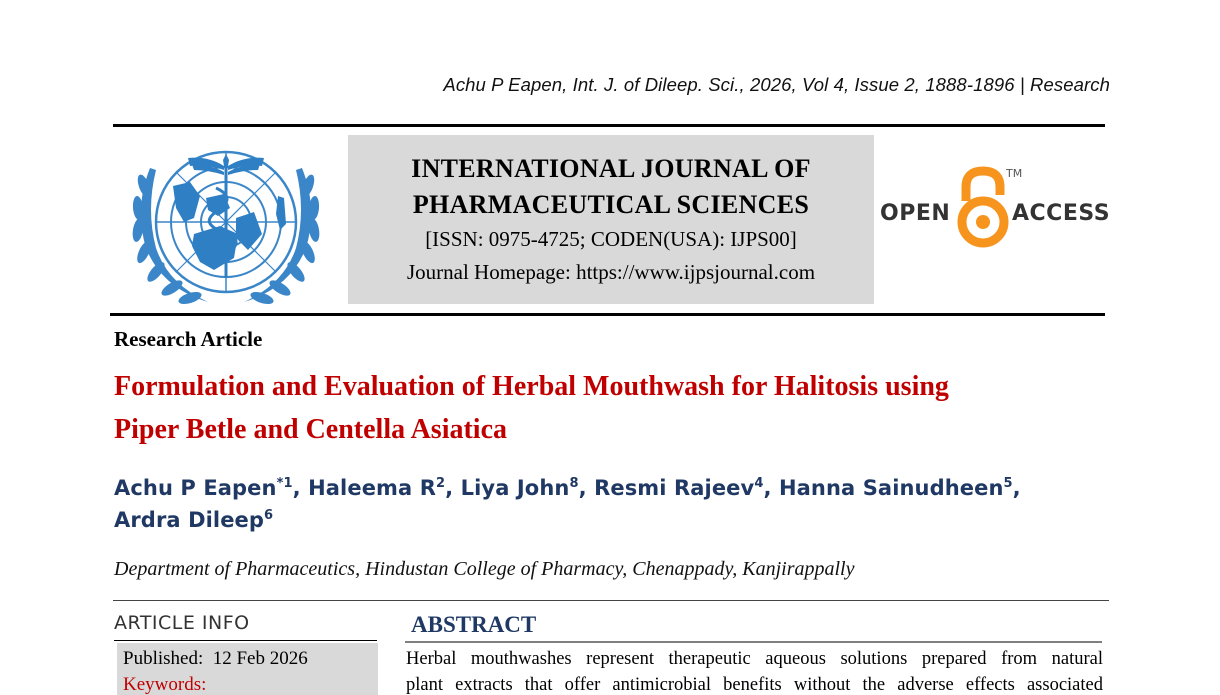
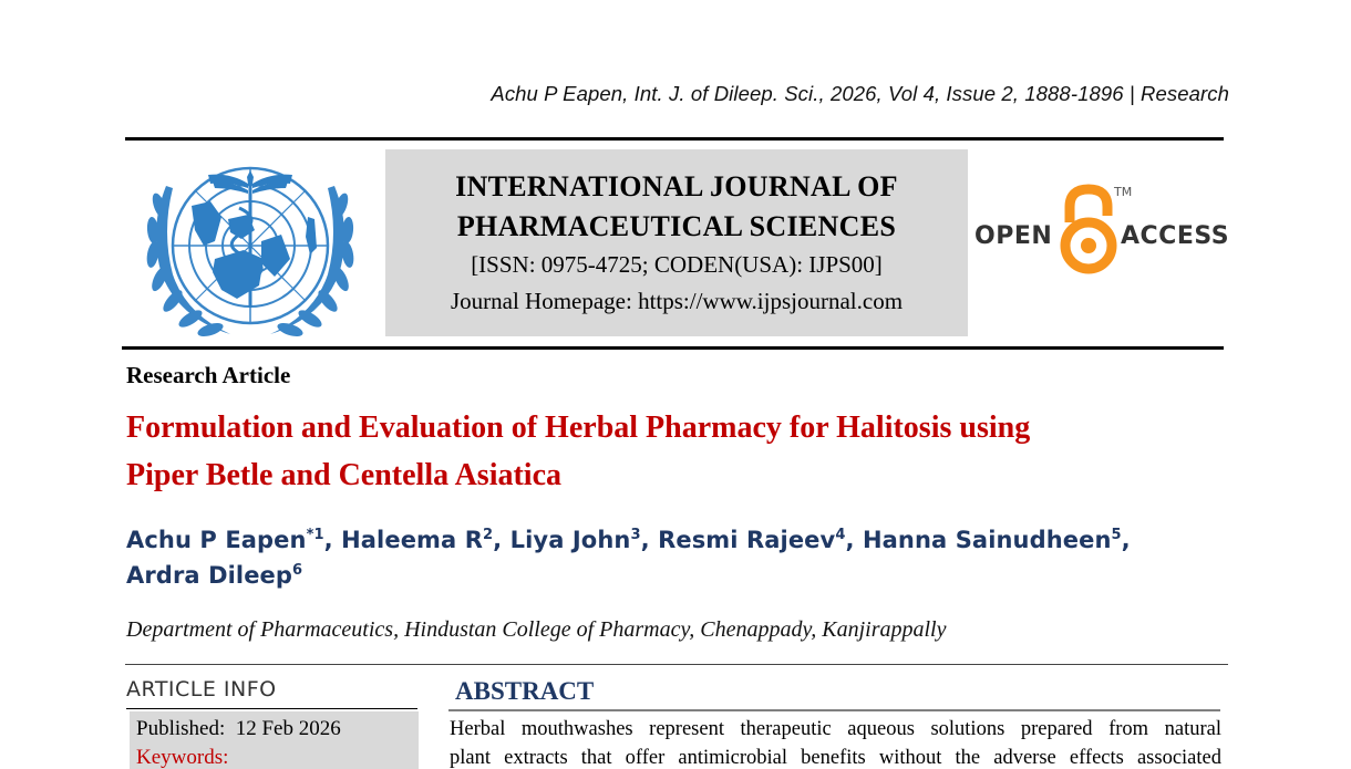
  Achu P Eapen, Int. J. of Dileep. Sci., 2026, Vol 4, Issue 2, 1888-1896 | Research
  INTERNATIONAL JOURNAL OF
  PHARMACEUTICAL SCIENCES
  [ISSN: 0975-4725; CODEN(USA): IJPS00]
  Journal Homepage: https://www.ijpsjournal.com
  OPEN
  TM
  ACCESS
  Research Article
- Formulation and Evaluation of Herbal Mouthwash for Halitosis using
+ Formulation and Evaluation of Herbal Pharmacy for Halitosis using
  Piper Betle and Centella Asiatica
- Achu P Eapen*1, Haleema R2, Liya John8, Resmi Rajeev4, Hanna Sainudheen5,
+ Achu P Eapen*1, Haleema R2, Liya John3, Resmi Rajeev4, Hanna Sainudheen5,
  Ardra Dileep6
  Department of Pharmaceutics, Hindustan College of Pharmacy, Chenappady, Kanjirappally
  ARTICLE INFO
  Published: 12 Feb 2026
  Keywords:
  ABSTRACT
  Herbal mouthwashes represent therapeutic aqueous solutions prepared from natural
  plant extracts that offer antimicrobial benefits without the adverse effects associated
